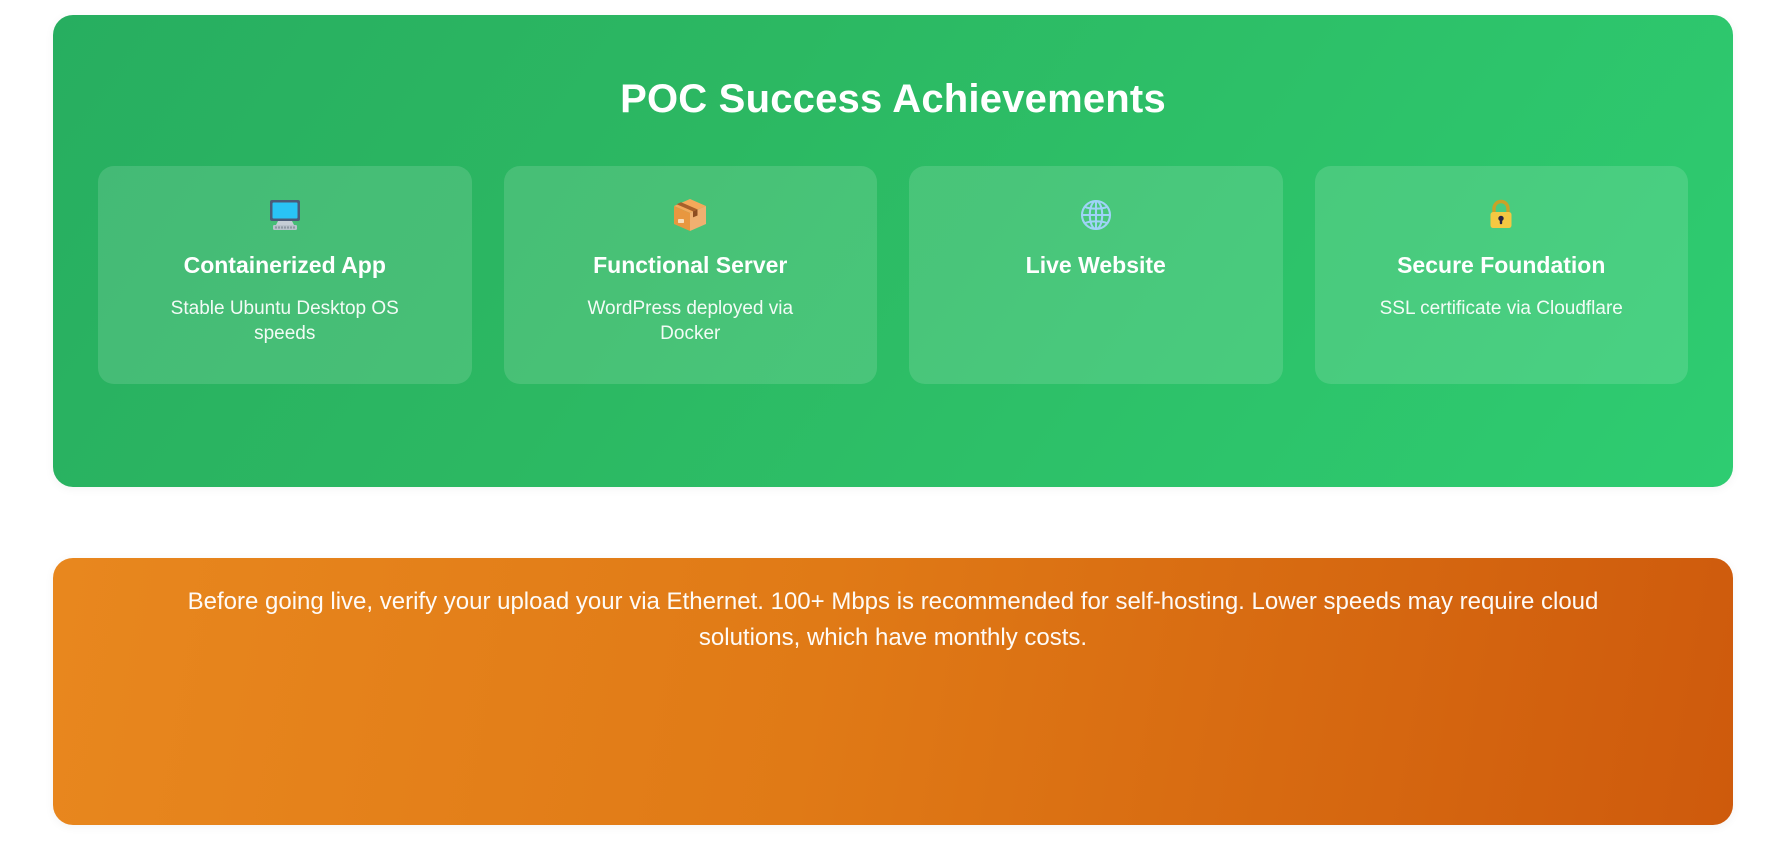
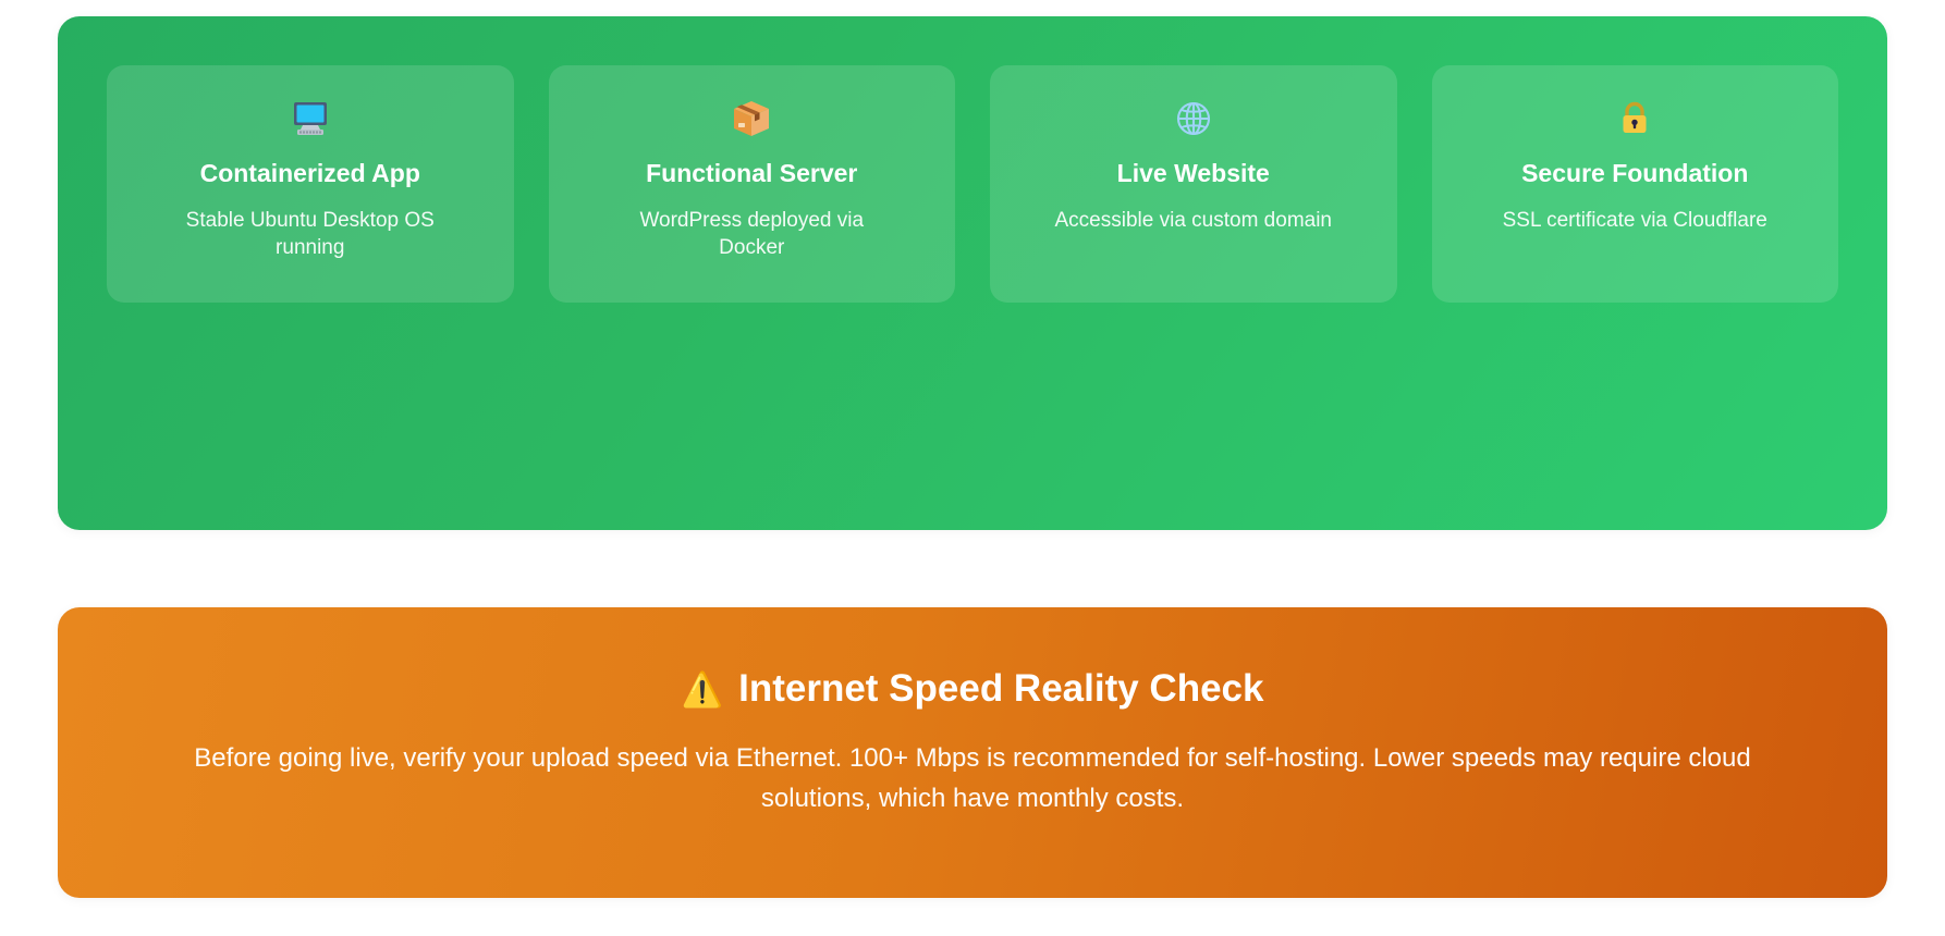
- POC Success Achievements
  Containerized App
- Stable Ubuntu Desktop OS speeds
+ Stable Ubuntu Desktop OS running
  Functional Server
  WordPress deployed via Docker
  Live Website
+ Accessible via custom domain
  Secure Foundation
  SSL certificate via Cloudflare
+ ⚠️
+ Internet Speed Reality Check
- Before going live, verify your upload your via Ethernet. 100+ Mbps is recommended for self-hosting. Lower speeds may require cloud solutions, which have monthly costs.
+ Before going live, verify your upload speed via Ethernet. 100+ Mbps is recommended for self-hosting. Lower speeds may require cloud solutions, which have monthly costs.
